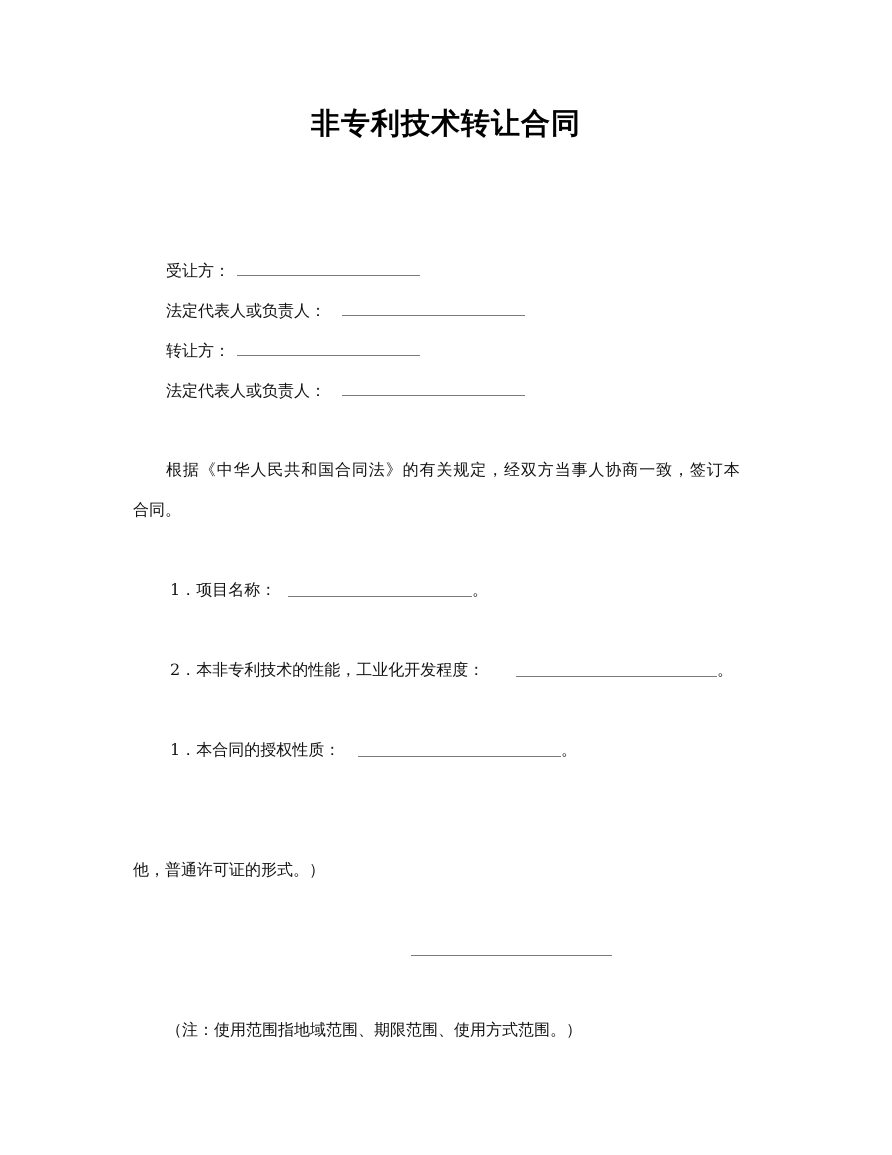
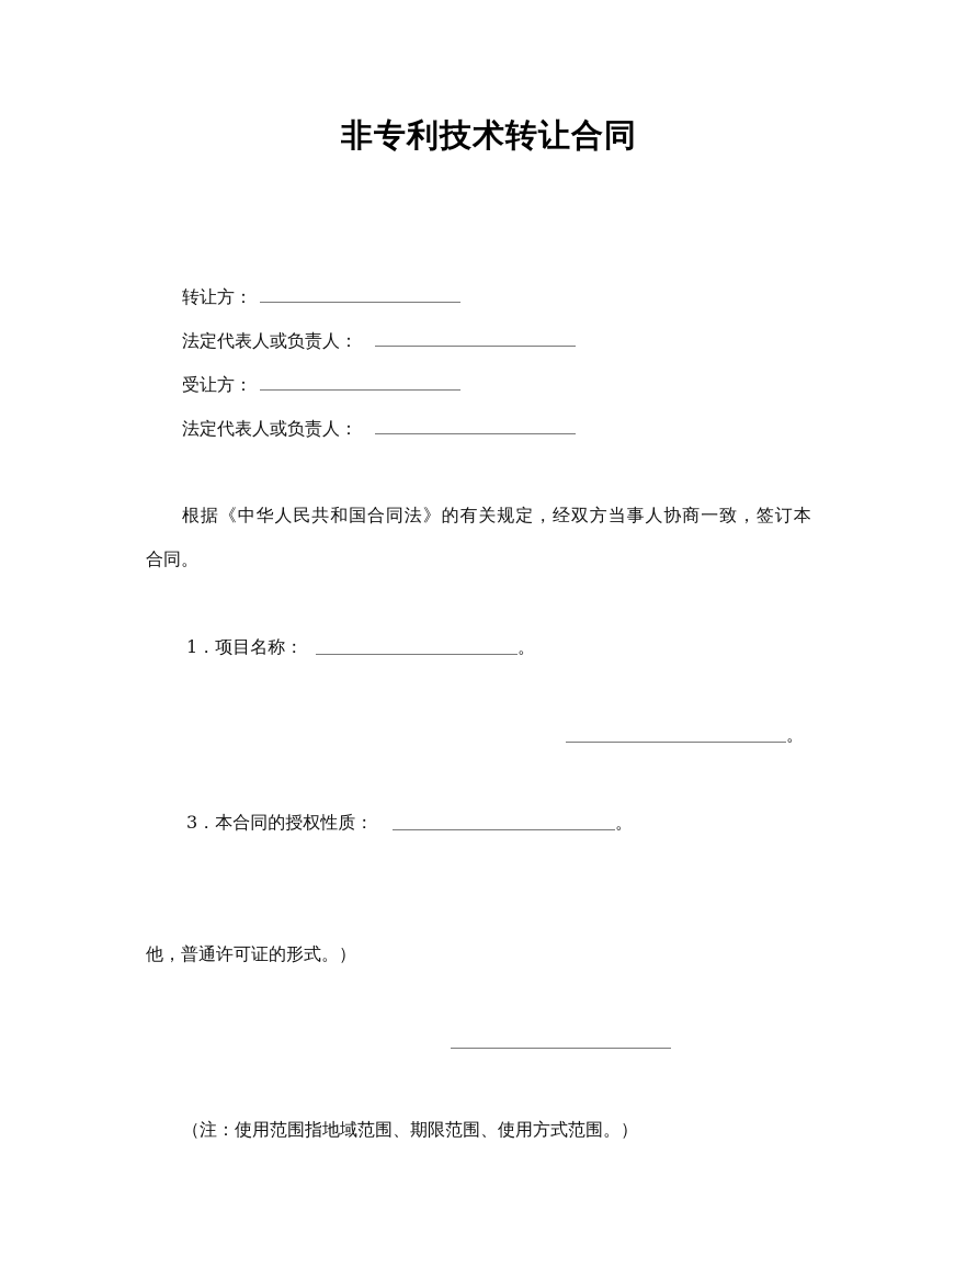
  非专利技术转让合同
- 受让方：
+ 转让方：
  法定代表人或负责人：
- 转让方：
+ 受让方：
  法定代表人或负责人：
  根据《中华人民共和国合同法》的有关规定，经双方当事人协商一致，签订本
  合同。
  1．项目名称：
  。
- 2．本非专利技术的性能，工业化开发程度：
  。
- 1．本合同的授权性质：
+ 3．本合同的授权性质：
  。
  他，普通许可证的形式。）
  （注：使用范围指地域范围、期限范围、使用方式范围。）
